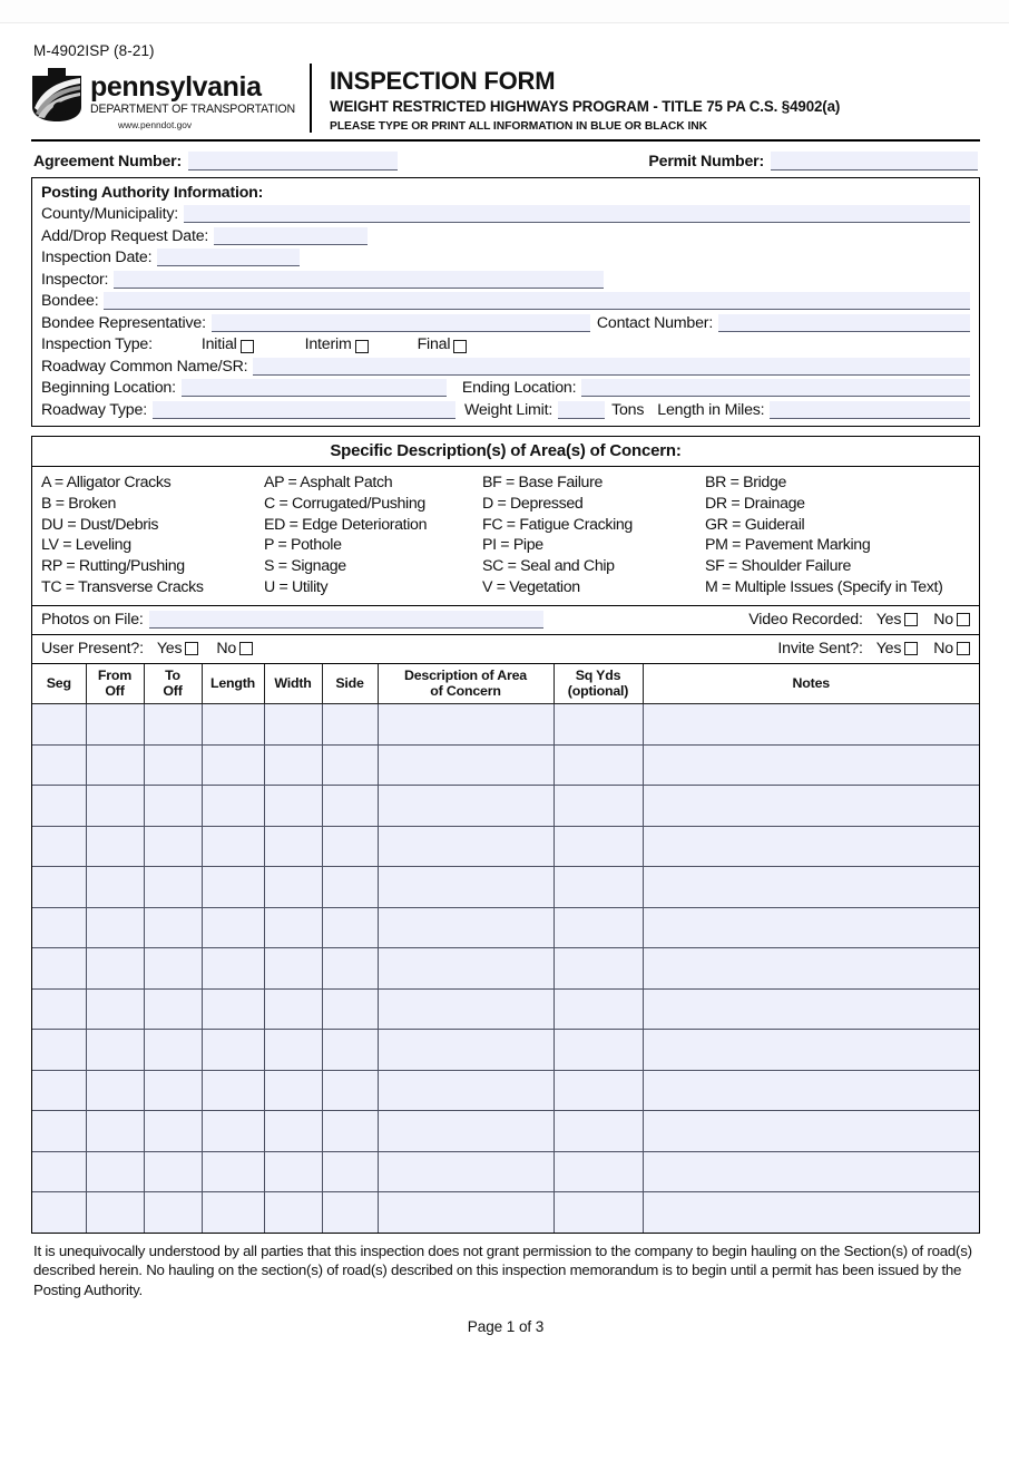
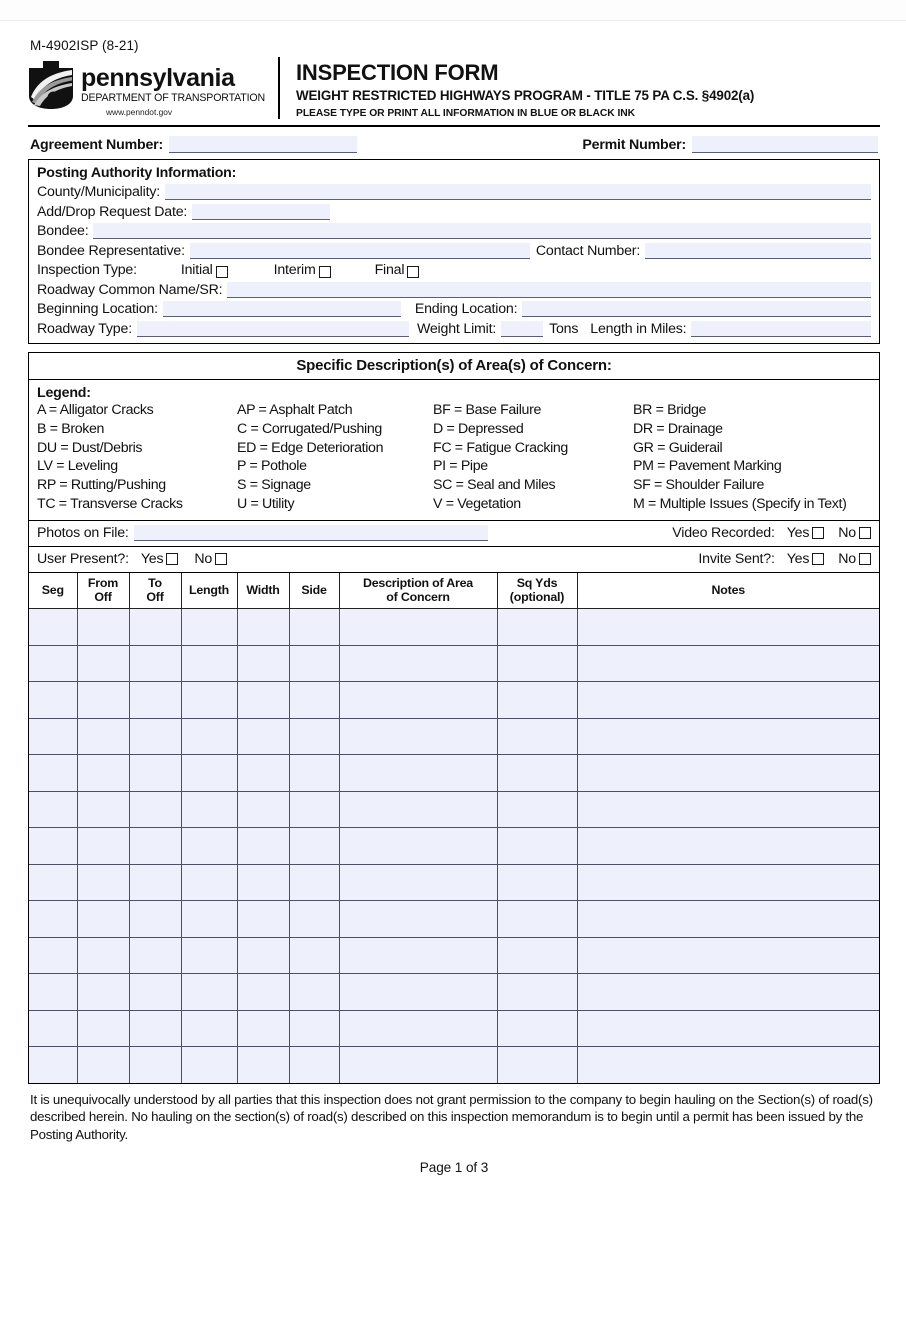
  M-4902ISP (8-21)
  pennsylvania
  DEPARTMENT OF TRANSPORTATION
  www.penndot.gov
  INSPECTION FORM
  WEIGHT RESTRICTED HIGHWAYS PROGRAM - TITLE 75 PA C.S. §4902(a)
  PLEASE TYPE OR PRINT ALL INFORMATION IN BLUE OR BLACK INK
  Agreement Number:
  Permit Number:
  Posting Authority Information:
  County/Municipality:
  Add/Drop Request Date:
- Inspection Date:
- Inspector:
  Bondee:
  Bondee Representative:
  Contact Number:
  Inspection Type:
  Initial
  Interim
  Final
  Roadway Common Name/SR:
  Beginning Location:
  Ending Location:
  Roadway Type:
  Weight Limit:
  Tons
  Length in Miles:
  Specific Description(s) of Area(s) of Concern:
+ Legend:
  A = Alligator Cracks
  AP = Asphalt Patch
  BF = Base Failure
  BR = Bridge
  B = Broken
  C = Corrugated/Pushing
  D = Depressed
  DR = Drainage
  DU = Dust/Debris
  ED = Edge Deterioration
  FC = Fatigue Cracking
  GR = Guiderail
  LV = Leveling
  P = Pothole
  PI = Pipe
  PM = Pavement Marking
  RP = Rutting/Pushing
  S = Signage
- SC = Seal and Chip
+ SC = Seal and Miles
  SF = Shoulder Failure
  TC = Transverse Cracks
  U = Utility
  V = Vegetation
  M = Multiple Issues (Specify in Text)
  Photos on File:
  Video Recorded:
  Yes
  No
  User Present?:
  Yes
  No
  Invite Sent?:
  Yes
  No
  Seg	FromOff	ToOff	Length	Width	Side	Description of Areaof Concern	Sq Yds(optional)	Notes
  It is unequivocally understood by all parties that this inspection does not grant permission to the company to begin hauling on the Section(s) of road(s) described herein. No hauling on the section(s) of road(s) described on this inspection memorandum is to begin until a permit has been issued by the Posting Authority.
  Page 1 of 3
